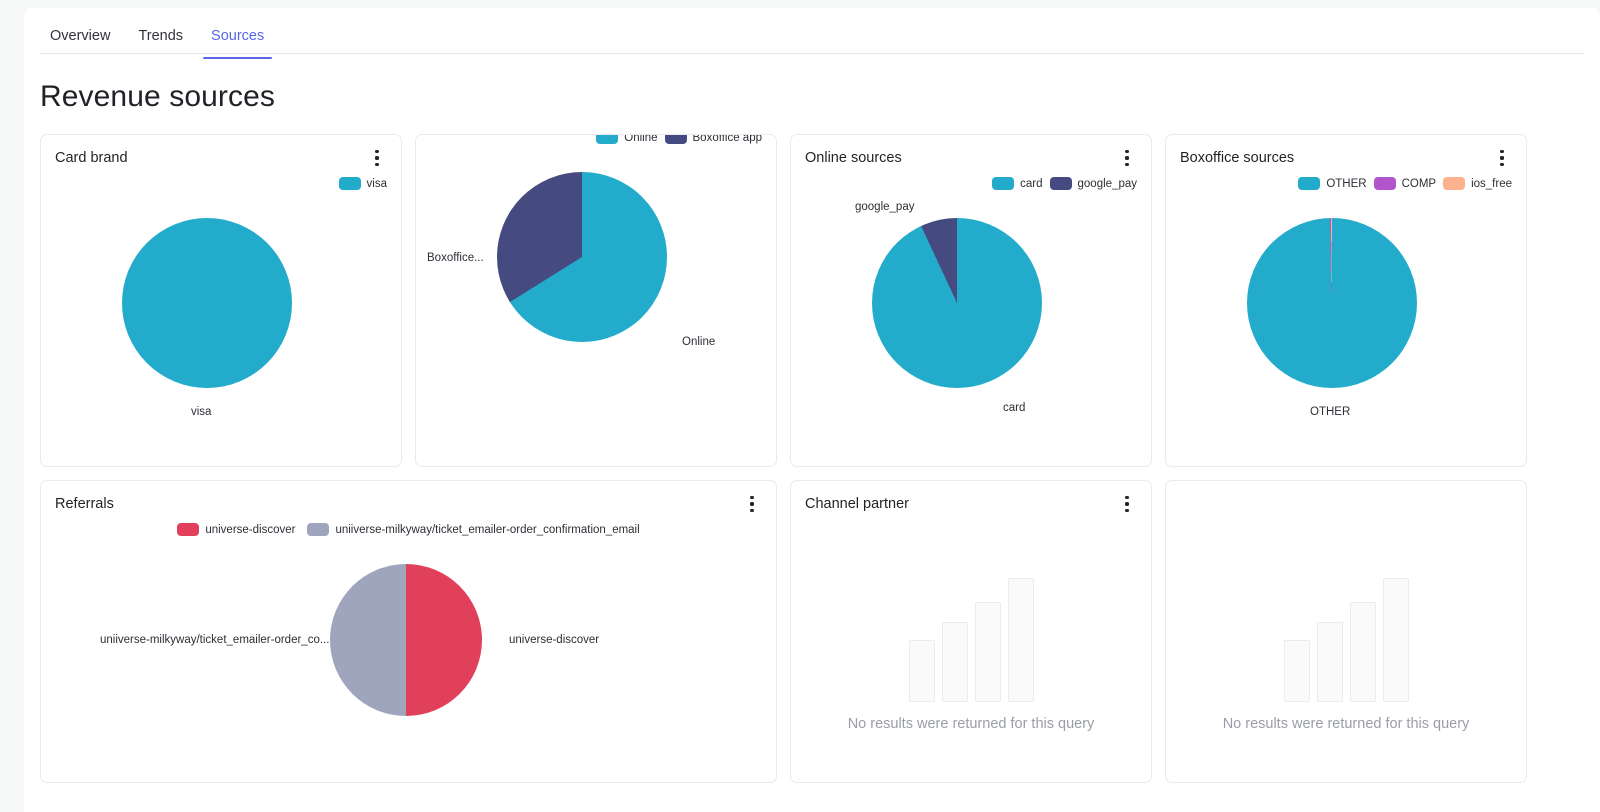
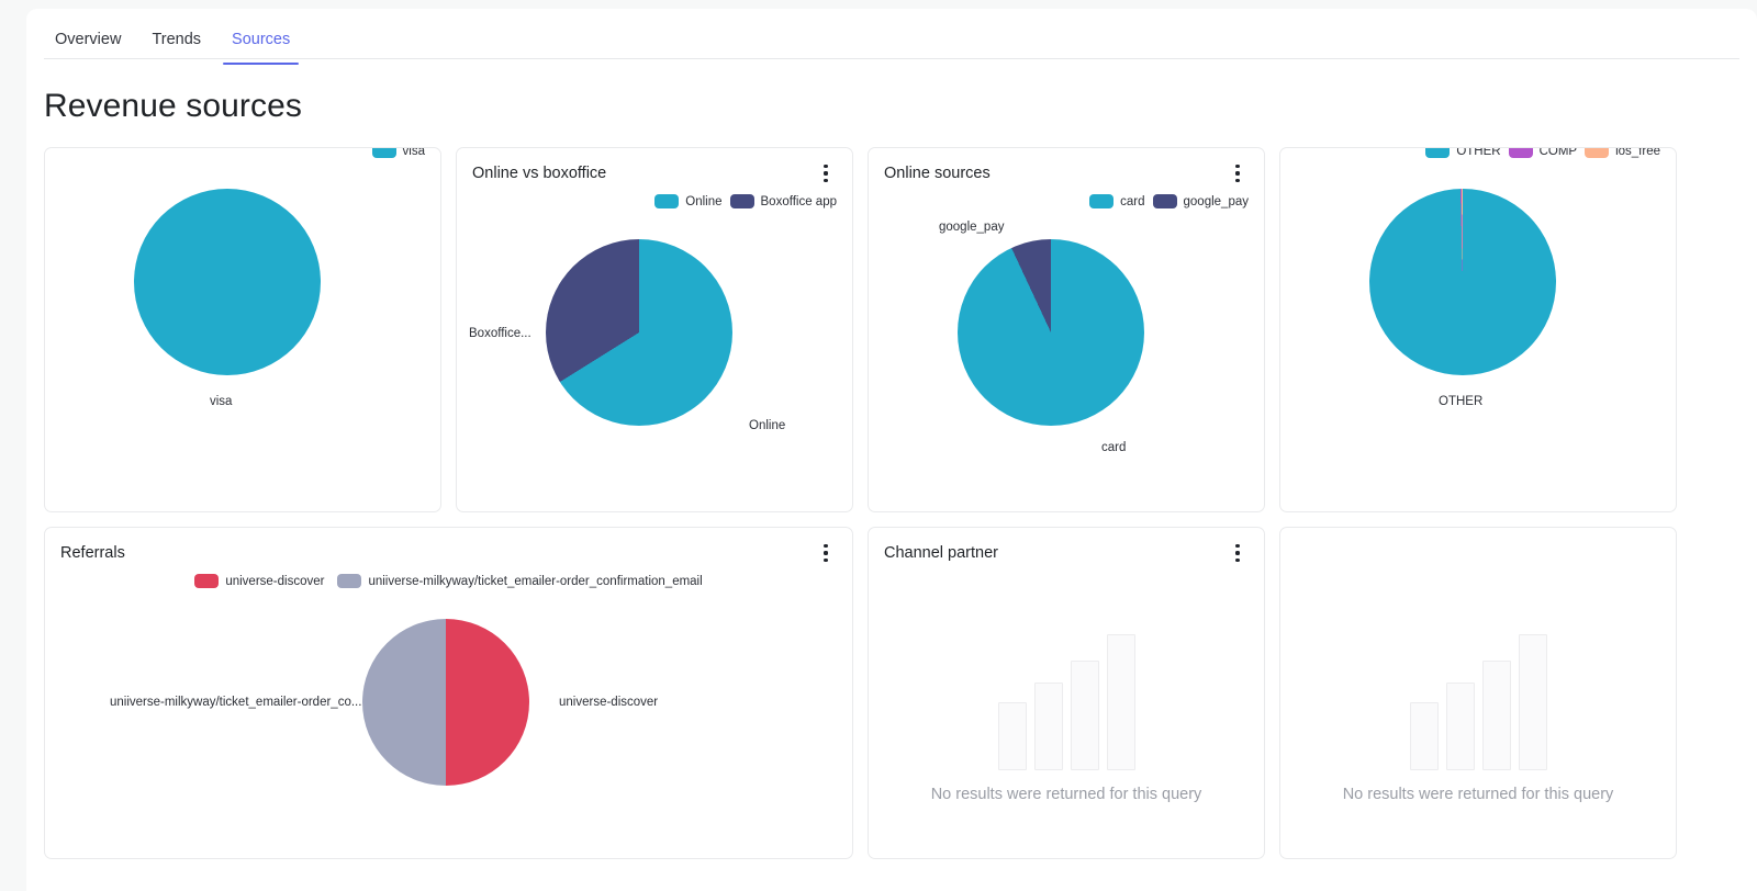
  Overview
  Trends
  Sources
  Revenue sources
- Card brand
  visa
  visa
+ Online vs boxoffice
  Online
  Boxoffice app
  Boxoffice...
  Online
  Online sources
  card
  google_pay
  google_pay
  card
- Boxoffice sources
  OTHER
  COMP
  ios_free
  OTHER
  Referrals
  universe-discover
  uniiverse-milkyway/ticket_emailer-order_confirmation_email
  uniiverse-milkyway/ticket_emailer-order_co...
  universe-discover
  Channel partner
  No results were returned for this query
  No results were returned for this query
